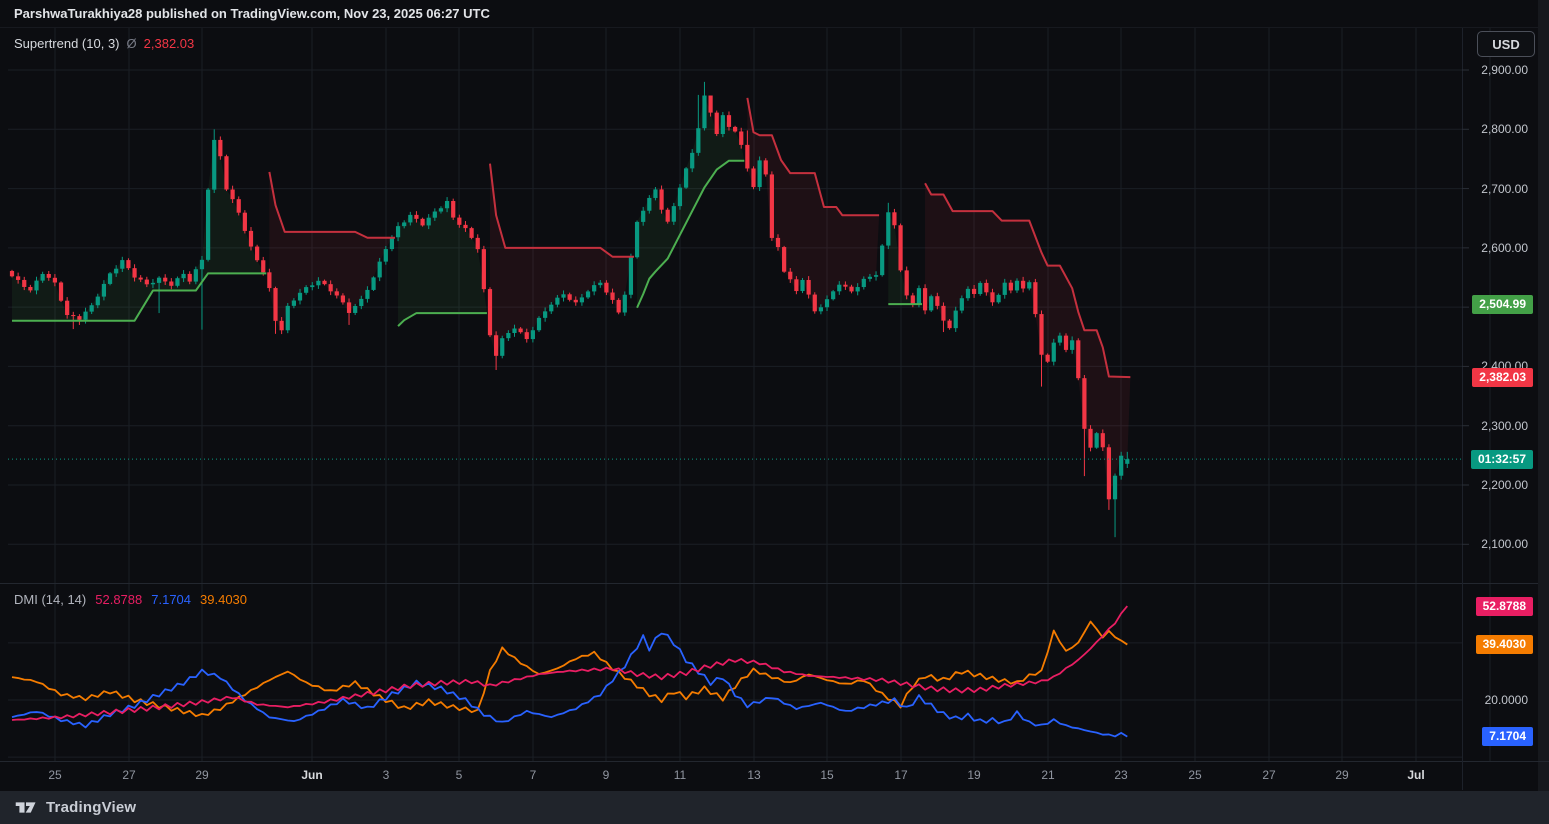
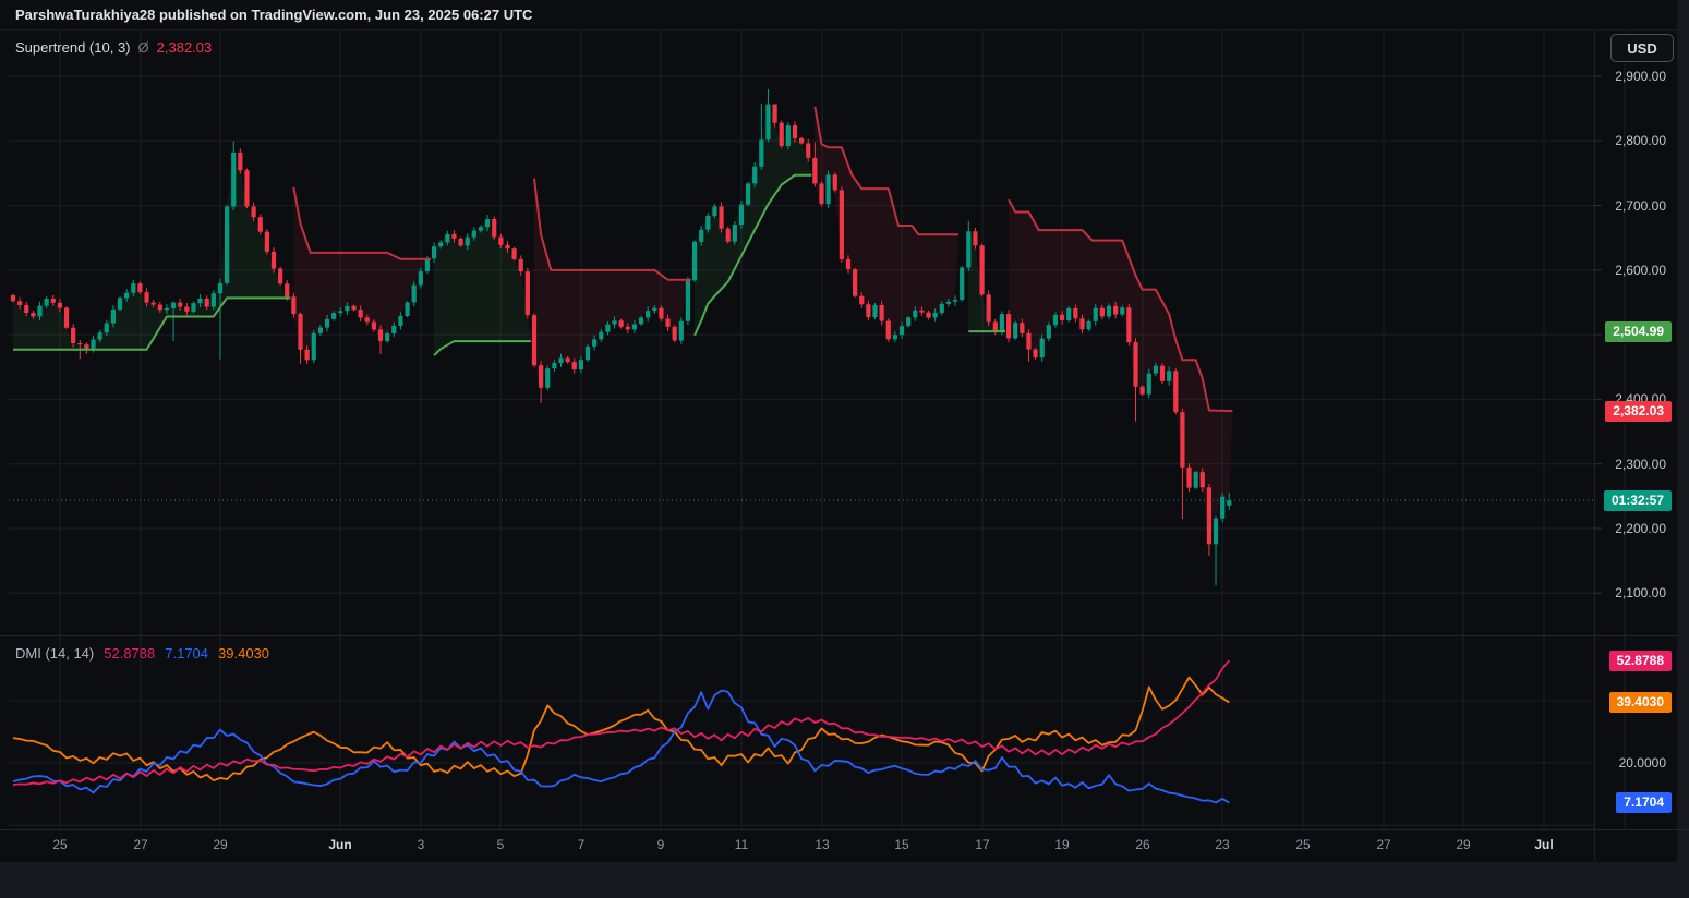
- ParshwaTurakhiya28 published on TradingView.com, Nov 23, 2025 06:27 UTC
+ ParshwaTurakhiya28 published on TradingView.com, Jun 23, 2025 06:27 UTC
  Supertrend (10, 3)
  Ø
  2,382.03
  DMI (14, 14)
  52.8788
  7.1704
  39.4030
  USD
- TradingView
  2,900.00
  2,800.00
  2,700.00
  2,600.00
  2,400.00
  2,300.00
  2,200.00
  2,100.00
  20.0000
  2,504.99
  2,382.03
  01:32:57
  52.8788
  39.4030
  7.1704
  25
  27
  29
  Jun
  3
  5
  7
  9
  11
  13
  15
  17
  19
- 21
+ 26
  23
  25
  27
  29
  Jul
